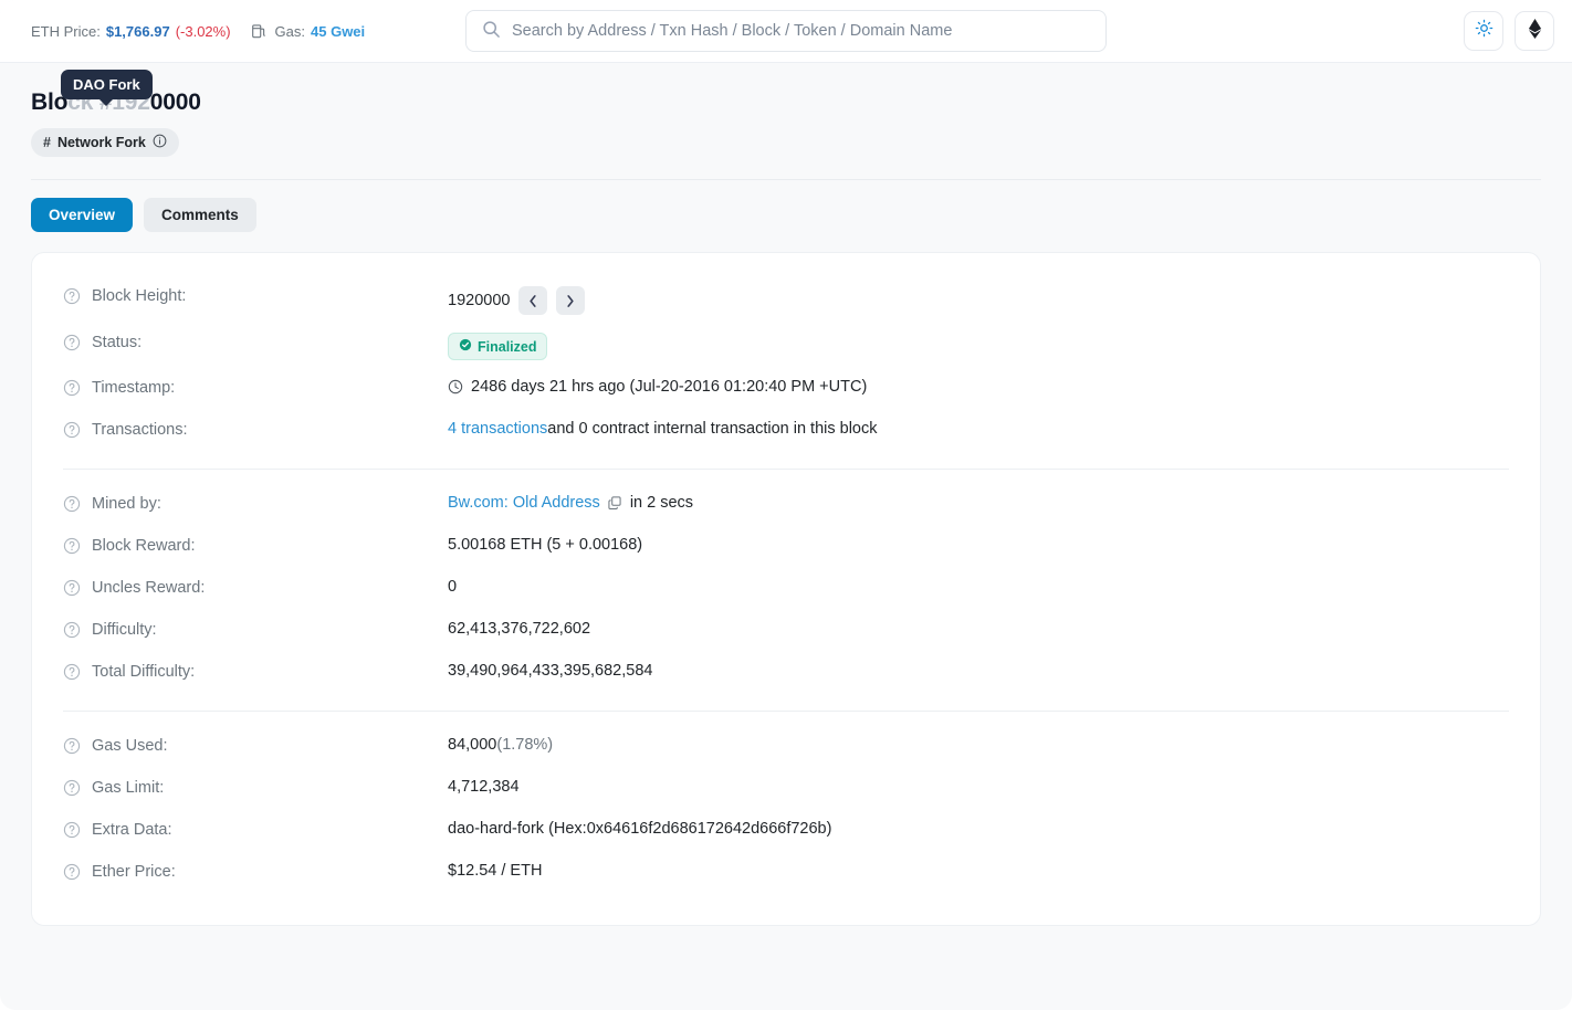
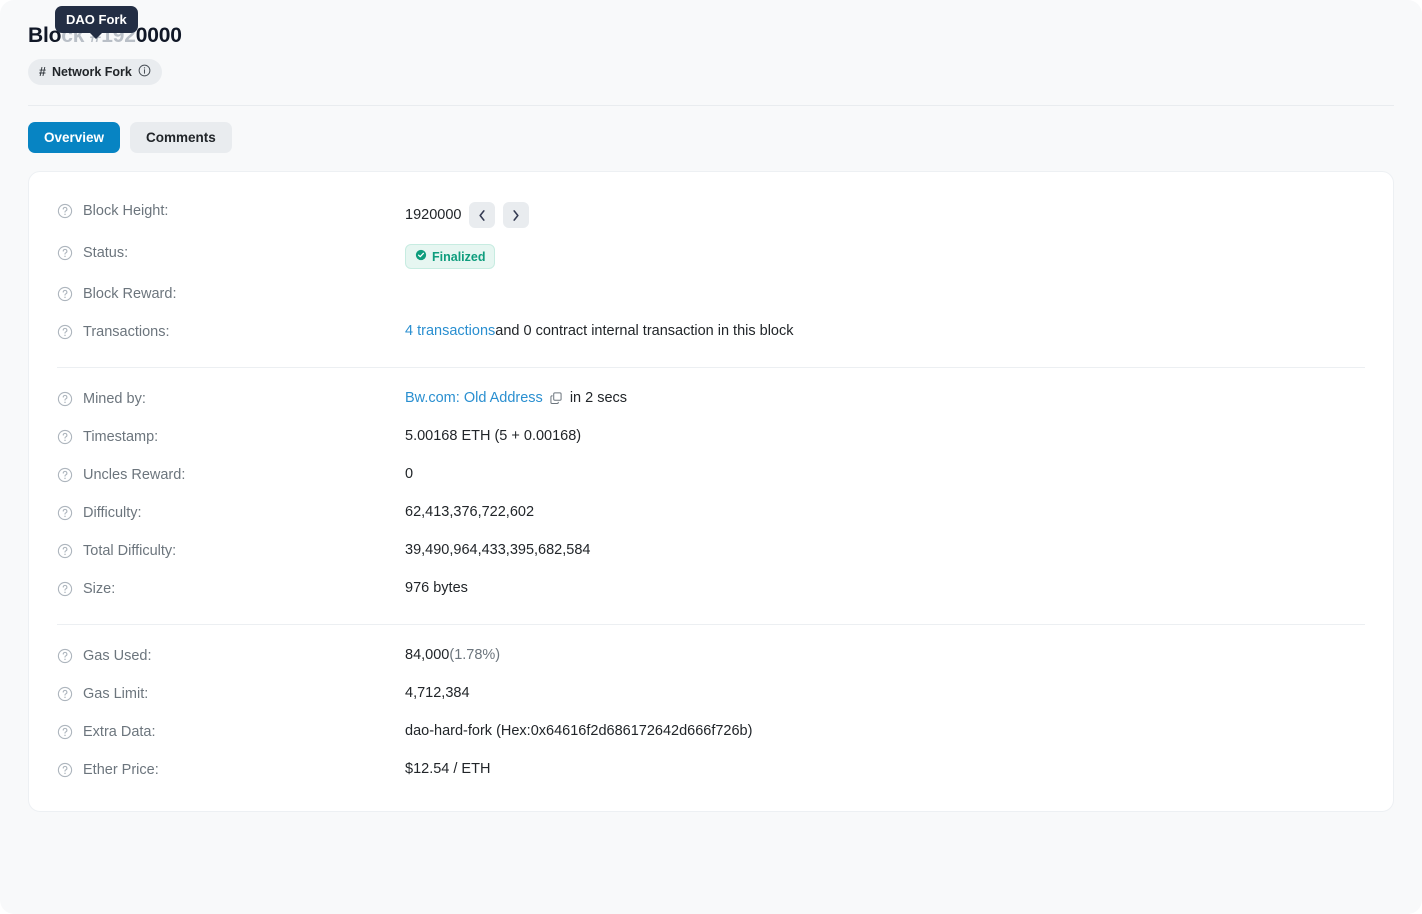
- ETH Price:
- $1,766.97
- (-3.02%)
- Gas:
- 45 Gwei
- Search by Address / Txn Hash / Block / Token / Domain Name
  Blo
  ck192
  0000
  DAO Fork
  #
  Network Fork
  Overview
  Comments
  Block Height:
  1920000
  Status:
  Finalized
- Timestamp:
+ Block Reward:
- 2486 days 21 hrs ago (Jul-20-2016 01:20:40 PM +UTC)
  Transactions:
  4 transactions
  and 0 contract internal transaction in this block
  Mined by:
  Bw.com: Old Address
  in 2 secs
- Block Reward:
+ Timestamp:
  5.00168 ETH (5 + 0.00168)
  Uncles Reward:
  0
  Difficulty:
  62,413,376,722,602
  Total Difficulty:
  39,490,964,433,395,682,584
+ Size:
+ 976 bytes
  Gas Used:
  84,000
  (1.78%)
  Gas Limit:
  4,712,384
  Extra Data:
  dao-hard-fork (Hex:0x64616f2d686172642d666f726b)
  Ether Price:
  $12.54 / ETH
